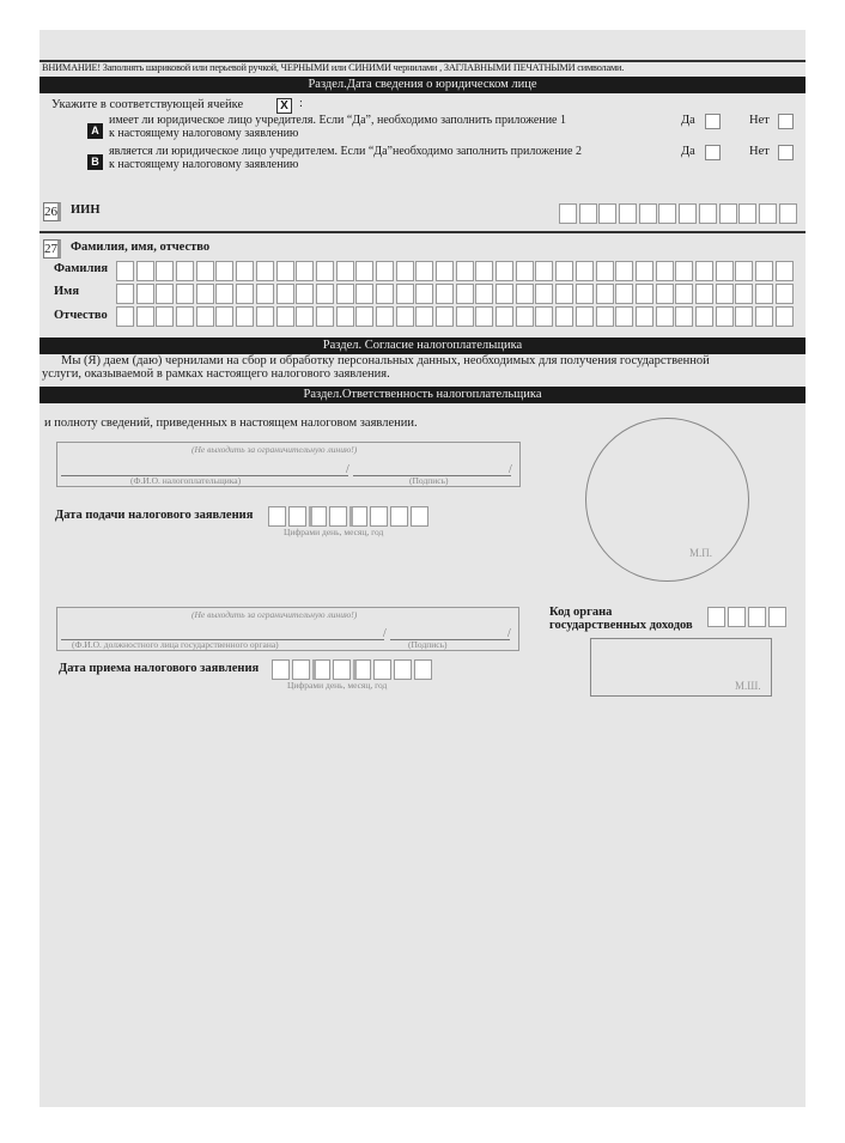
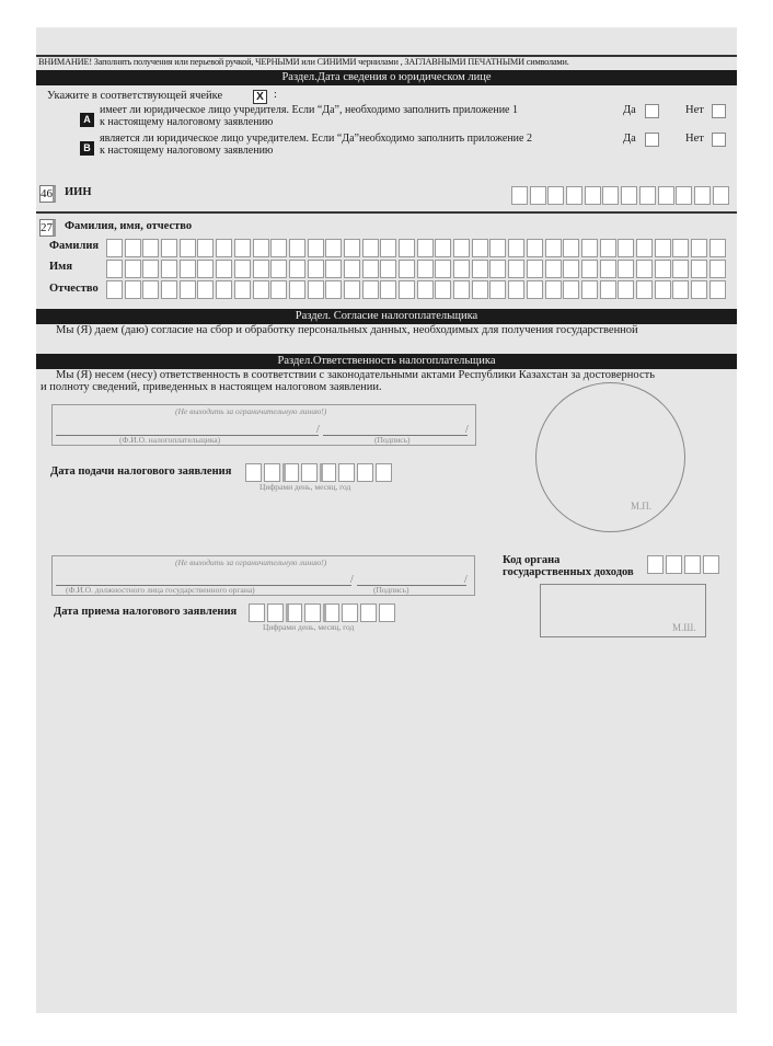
- ВНИМАНИЕ! Заполнять шариковой или перьевой ручкой, ЧЕРНЫМИ или СИНИМИ чернилами , ЗАГЛАВНЫМИ ПЕЧАТНЫМИ символами.
+ ВНИМАНИЕ! Заполнять получения или перьевой ручкой, ЧЕРНЫМИ или СИНИМИ чернилами , ЗАГЛАВНЫМИ ПЕЧАТНЫМИ символами.
  Раздел.Дата сведения о юридическом лице
  Укажите в соответствующей ячейке
  X
  :
  A
  имеет ли юридическое лицо учредителя. Если “Да”, необходимо заполнить приложение 1
  к настоящему налоговому заявлению
  Да
  Нет
  B
  является ли юридическое лицо учредителем. Если “Да”необходимо заполнить приложение 2
  к настоящему налоговому заявлению
  Да
  Нет
- 26
+ 46
  ИИН
  27
  Фамилия, имя, отчество
  Фамилия
  Имя
  Отчество
  Раздел. Согласие налогоплательщика
- Мы (Я) даем (даю) чернилами на сбор и обработку персональных данных, необходимых для получения государственной
+ Мы (Я) даем (даю) согласие на сбор и обработку персональных данных, необходимых для получения государственной
- услуги, оказываемой в рамках настоящего налогового заявления.
  Раздел.Ответственность налогоплательщика
+ Мы (Я) несем (несу) ответственность в соответствии с законодательными актами Республики Казахстан за достоверность
  и полноту сведений, приведенных в настоящем налоговом заявлении.
  (Не выходить за ограничительную линию!)
  /
  /
  (Ф.И.О. налогоплательщика)
  (Подпись)
  Дата подачи налогового заявления
  Цифрами день, месяц, год
  М.П.
  (Не выходить за ограничительную линию!)
  /
  /
  (Ф.И.О. должностного лица государственного органа)
  (Подпись)
  Дата приема налогового заявления
  Цифрами день, месяц, год
  Код органа
  государственных доходов
  М.Ш.
